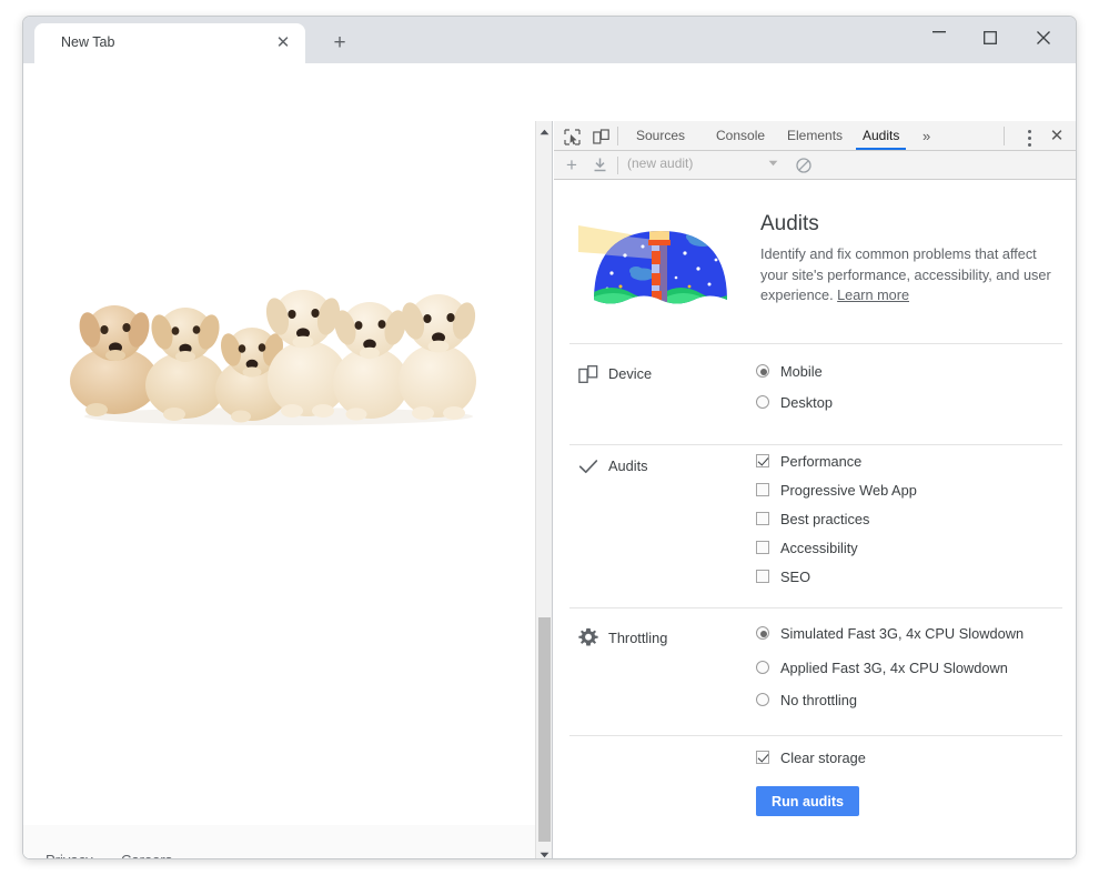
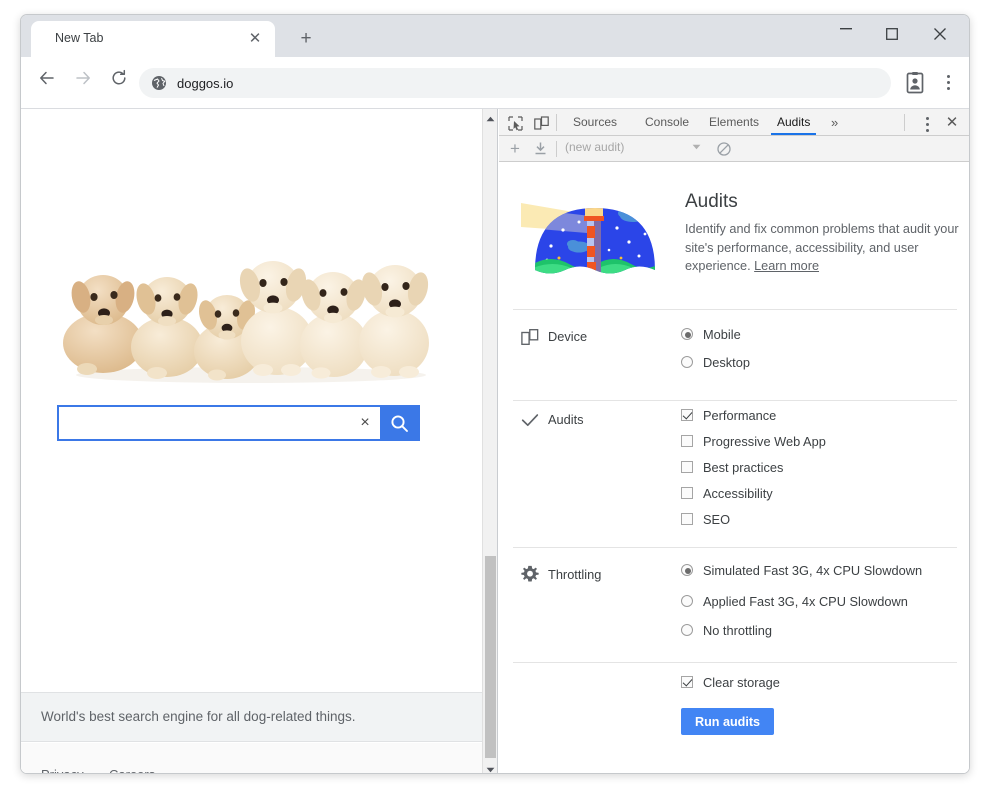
  New Tab
  ✕
  +
+ doggos.io
+ ×
+ World's best search engine for all dog-related things.
  Sources
  Console
  Elements
  Audits
  »
  ✕
  +
  (new audit)
  Audits
- Identify and fix common problems that affect your site's performance, accessibility, and user experience. Learn more
+ Identify and fix common problems that audit your site's performance, accessibility, and user experience. Learn more
  Device
  Mobile
  Desktop
  Audits
  Performance
  Progressive Web App
  Best practices
  Accessibility
  SEO
  Throttling
  Simulated Fast 3G, 4x CPU Slowdown
  Applied Fast 3G, 4x CPU Slowdown
  No throttling
  Clear storage
  Run audits
